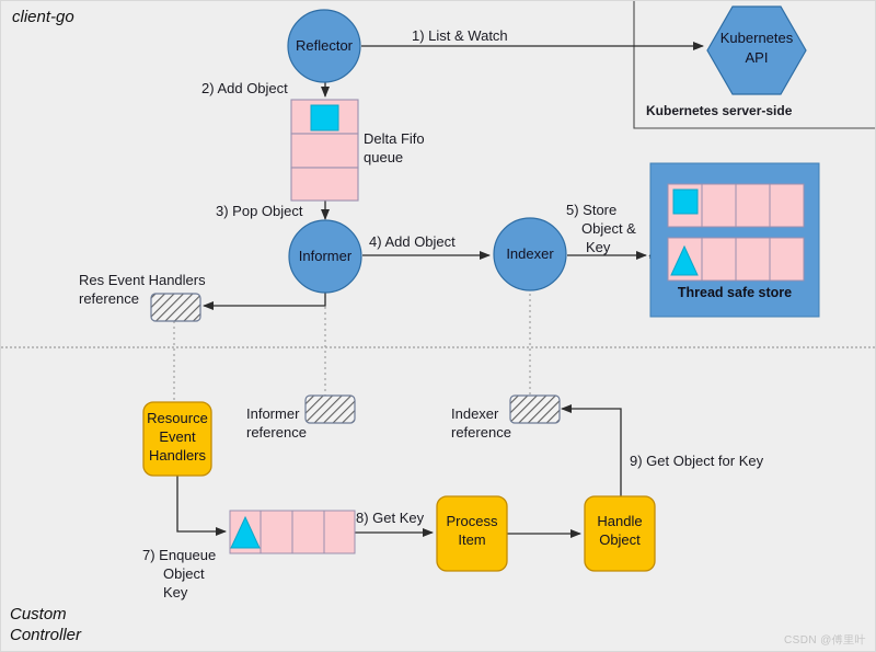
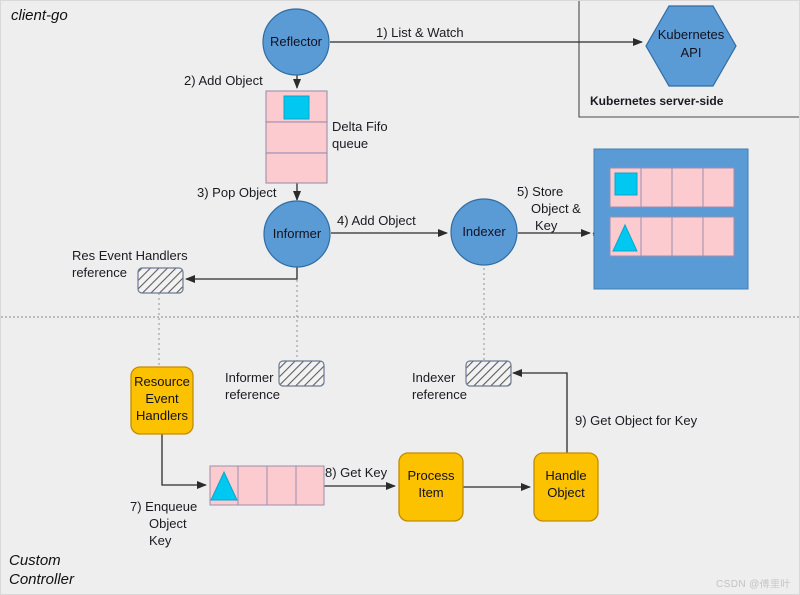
  client-go
  Custom
  Controller
  Kubernetes server-side
  Reflector
  Kubernetes
  API
  Delta Fifo
  queue
  Informer
  Indexer
- Thread safe store
  Res Event Handlers
  reference
  Informer
  reference
  Indexer
  reference
  Resource
  Event
  Handlers
  Process
  Item
  Handle
  Object
  1) List & Watch
  2) Add Object
  3) Pop Object
  4) Add Object
  5) Store
  Object &
  Key
  7) Enqueue
  Object
  Key
  8) Get Key
  9) Get Object for Key
  CSDN @傅里叶
